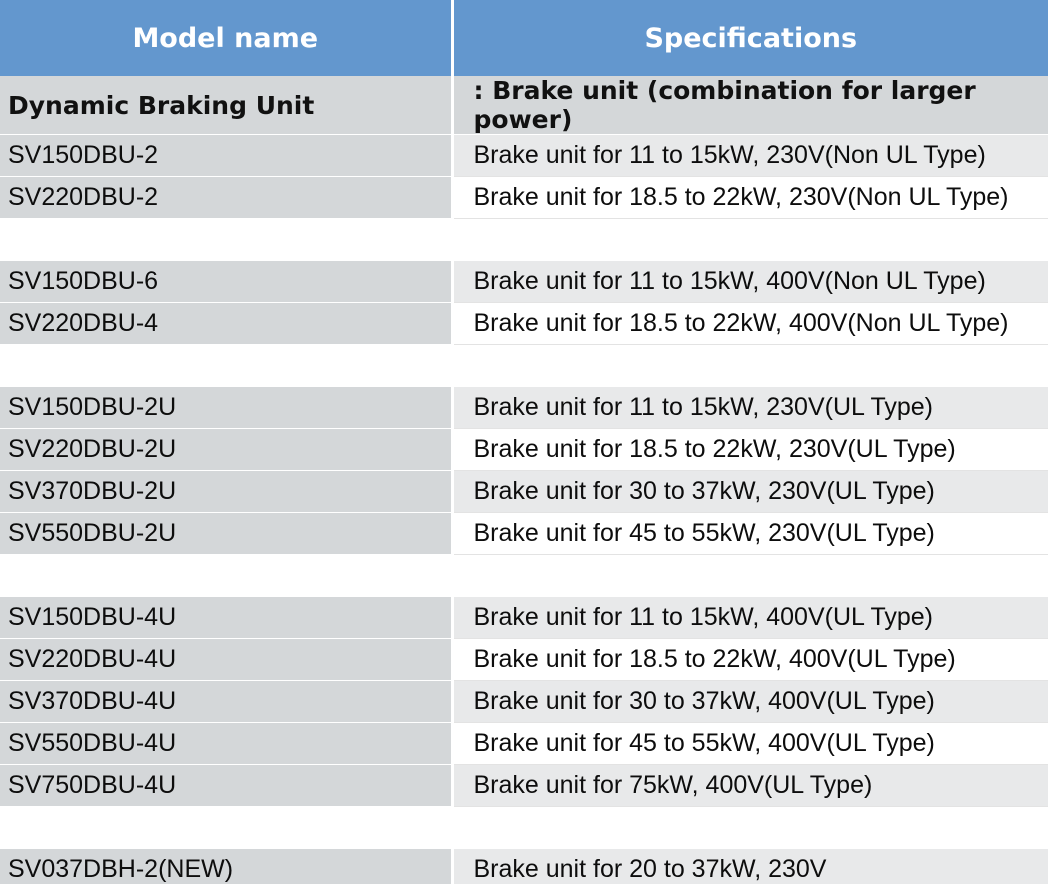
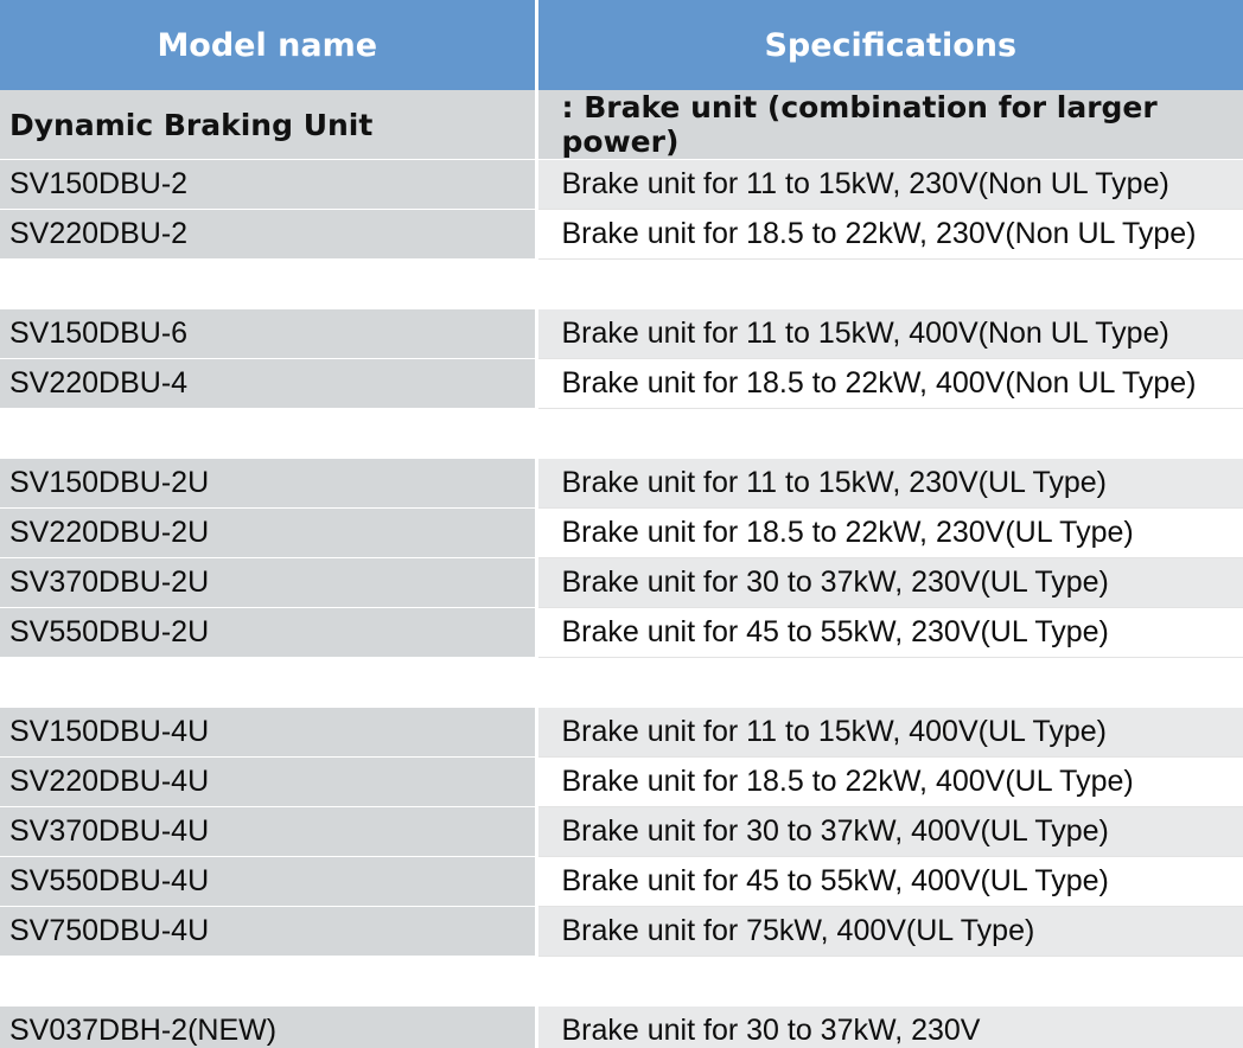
  Model name	Specifications
  Dynamic Braking Unit	: Brake unit (combination for larger power)
  SV150DBU-2	Brake unit for 11 to 15kW, 230V(Non UL Type)
  SV220DBU-2	Brake unit for 18.5 to 22kW, 230V(Non UL Type)
  SV150DBU-6	Brake unit for 11 to 15kW, 400V(Non UL Type)
  SV220DBU-4	Brake unit for 18.5 to 22kW, 400V(Non UL Type)
  SV150DBU-2U	Brake unit for 11 to 15kW, 230V(UL Type)
  SV220DBU-2U	Brake unit for 18.5 to 22kW, 230V(UL Type)
  SV370DBU-2U	Brake unit for 30 to 37kW, 230V(UL Type)
  SV550DBU-2U	Brake unit for 45 to 55kW, 230V(UL Type)
  SV150DBU-4U	Brake unit for 11 to 15kW, 400V(UL Type)
  SV220DBU-4U	Brake unit for 18.5 to 22kW, 400V(UL Type)
  SV370DBU-4U	Brake unit for 30 to 37kW, 400V(UL Type)
  SV550DBU-4U	Brake unit for 45 to 55kW, 400V(UL Type)
  SV750DBU-4U	Brake unit for 75kW, 400V(UL Type)
- SV037DBH-2(NEW)	Brake unit for 20 to 37kW, 230V
+ SV037DBH-2(NEW)	Brake unit for 30 to 37kW, 230V
